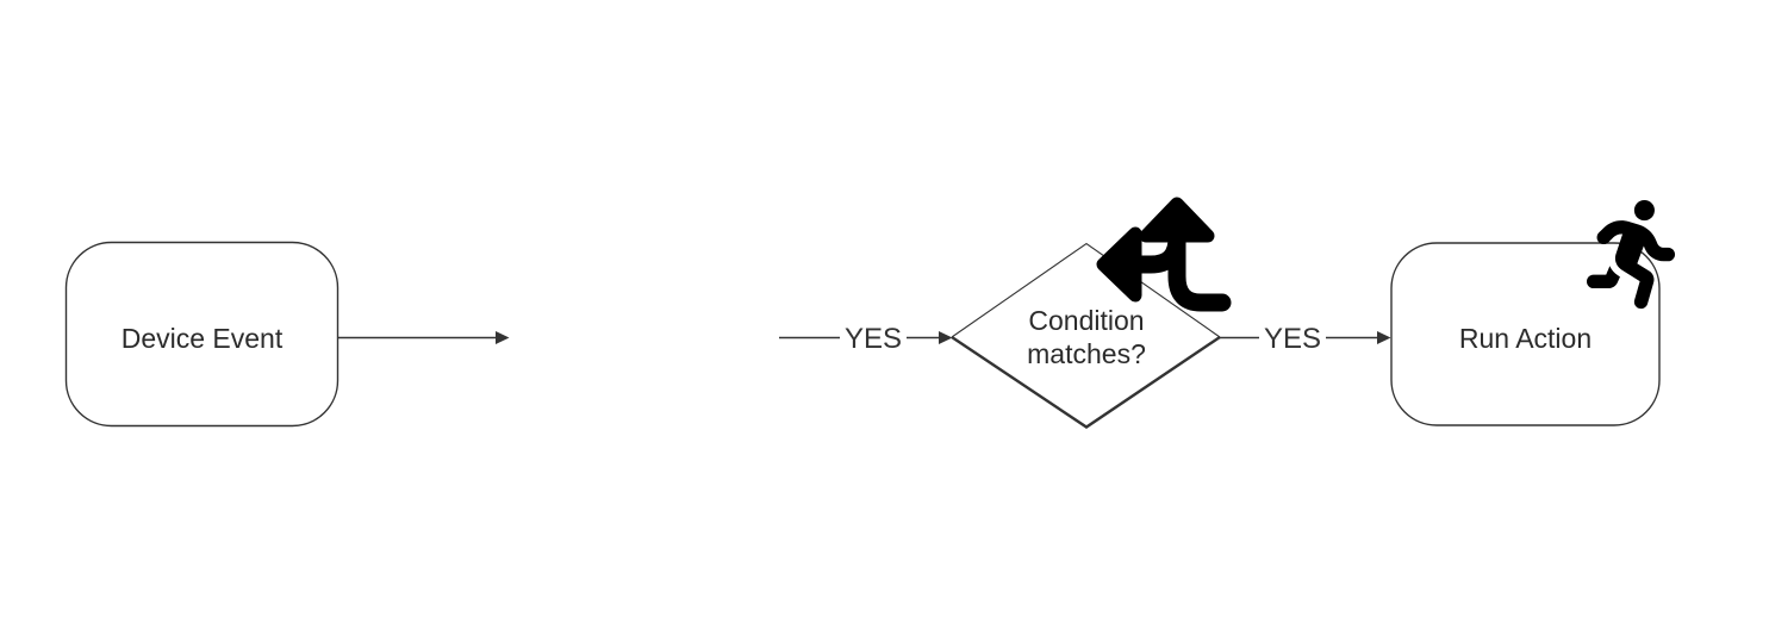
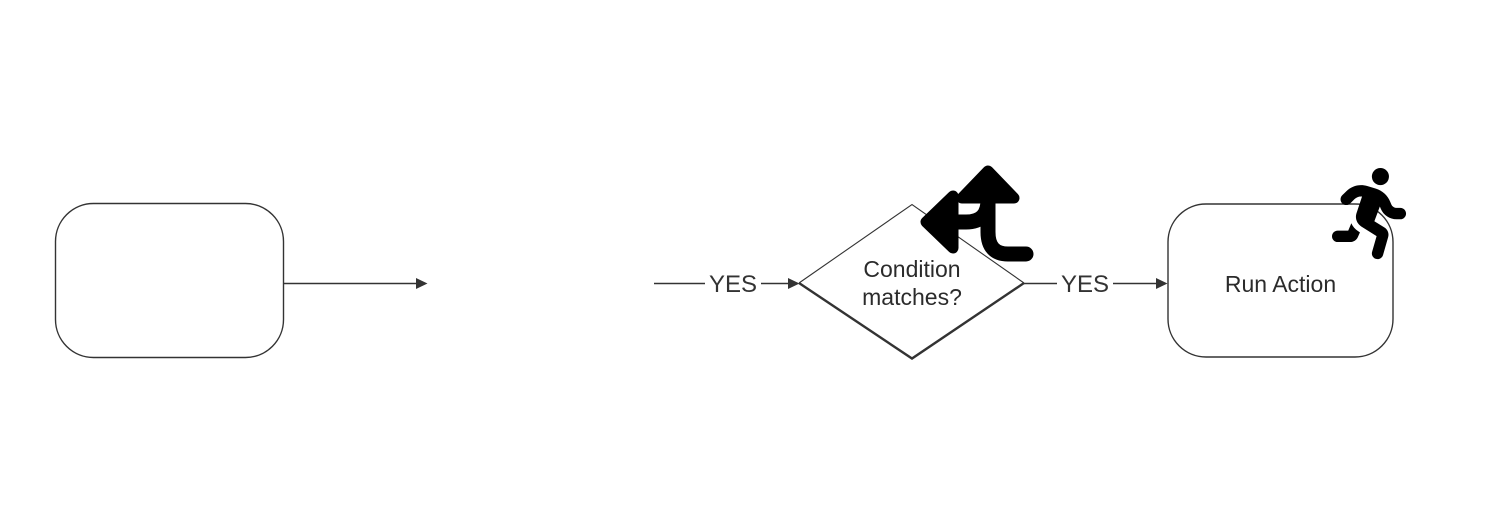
  YES
  YES
- Device Event
  Condition
  matches?
  Run Action
